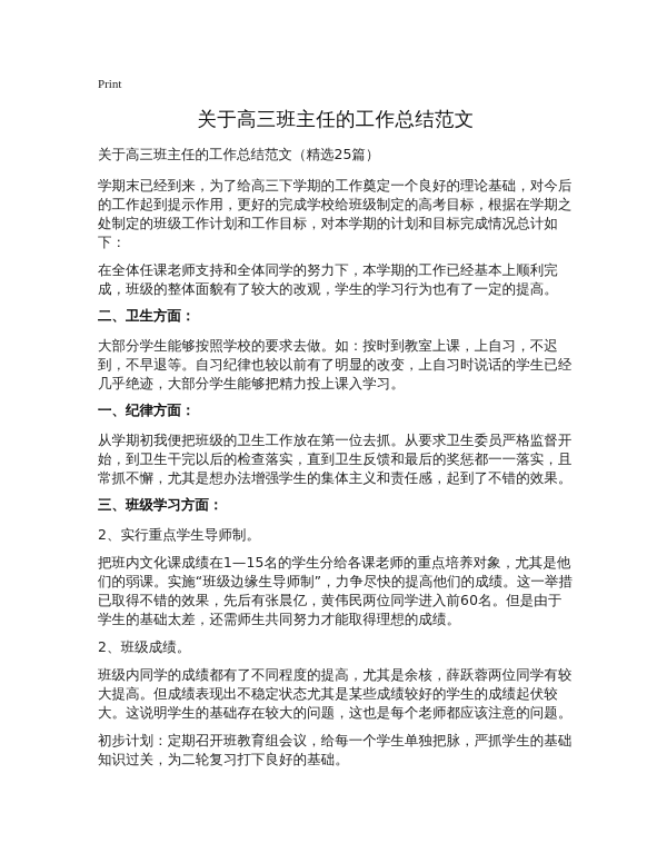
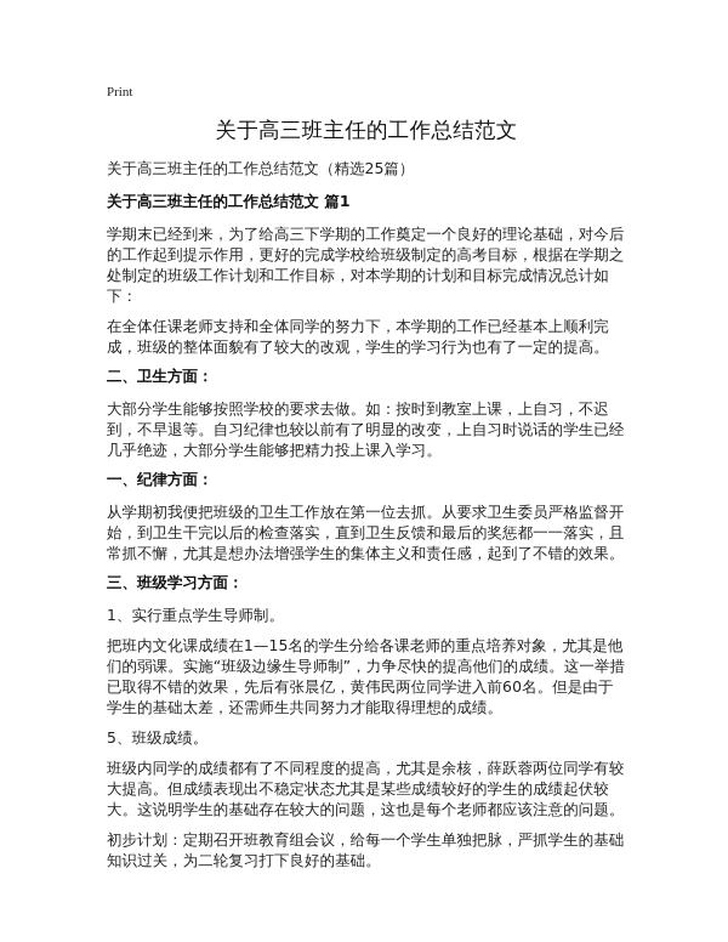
  Print
  关于高三班主任的工作总结范文
  关于高三班主任的工作总结范文（精选25篇）
+ 关于高三班主任的工作总结范文 篇1
  学期末已经到来，为了给高三下学期的工作奠定一个良好的理论基础，对今后的工作起到提示作用，更好的完成学校给班级制定的高考目标，根据在学期之处制定的班级工作计划和工作目标，对本学期的计划和目标完成情况总计如下：
  在全体任课老师支持和全体同学的努力下，本学期的工作已经基本上顺利完成，班级的整体面貌有了较大的改观，学生的学习行为也有了一定的提高。
  二、卫生方面：
  大部分学生能够按照学校的要求去做。如：按时到教室上课，上自习，不迟到，不早退等。自习纪律也较以前有了明显的改变，上自习时说话的学生已经几乎绝迹，大部分学生能够把精力投上课入学习。
  一、纪律方面：
  从学期初我便把班级的卫生工作放在第一位去抓。从要求卫生委员严格监督开始，到卫生干完以后的检查落实，直到卫生反馈和最后的奖惩都一一落实，且常抓不懈，尤其是想办法增强学生的集体主义和责任感，起到了不错的效果。
  三、班级学习方面：
- 2、实行重点学生导师制。
+ 1、实行重点学生导师制。
  把班内文化课成绩在1—15名的学生分给各课老师的重点培养对象，尤其是他们的弱课。实施“班级边缘生导师制”，力争尽快的提高他们的成绩。这一举措已取得不错的效果，先后有张晨亿，黄伟民两位同学进入前60名。但是由于学生的基础太差，还需师生共同努力才能取得理想的成绩。
- 2、班级成绩。
+ 5、班级成绩。
  班级内同学的成绩都有了不同程度的提高，尤其是余核，薛跃蓉两位同学有较大提高。但成绩表现出不稳定状态尤其是某些成绩较好的学生的成绩起伏较大。这说明学生的基础存在较大的问题，这也是每个老师都应该注意的问题。
  初步计划：定期召开班教育组会议，给每一个学生单独把脉，严抓学生的基础知识过关，为二轮复习打下良好的基础。
